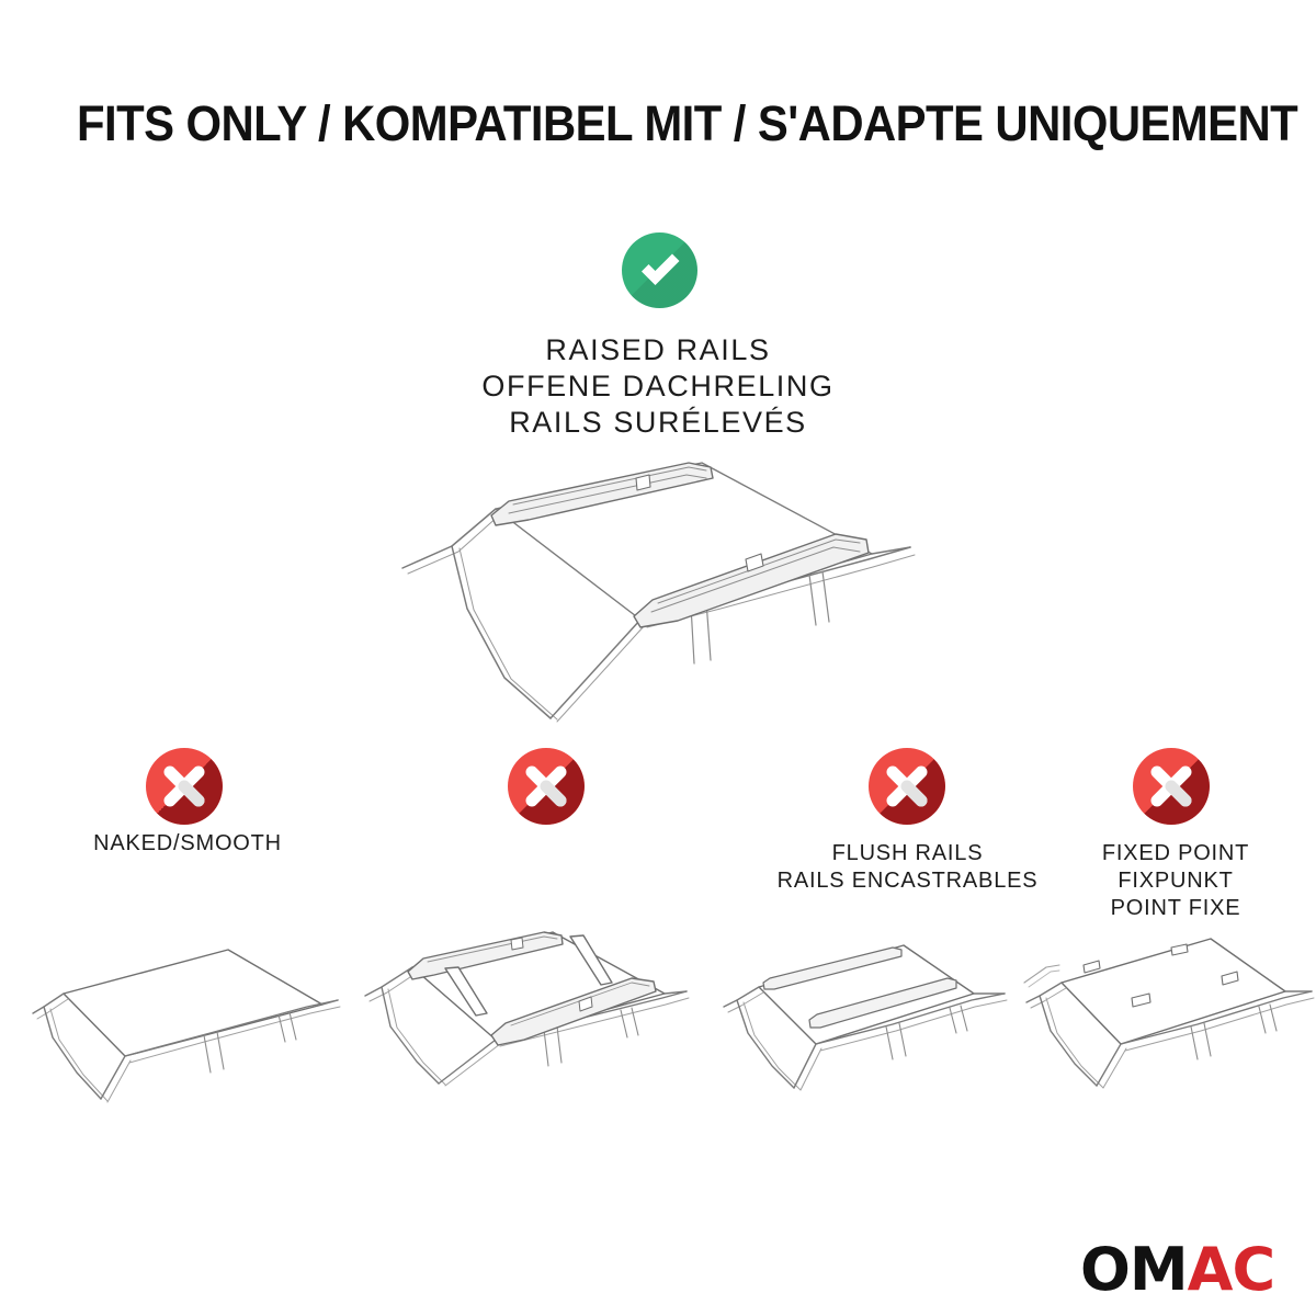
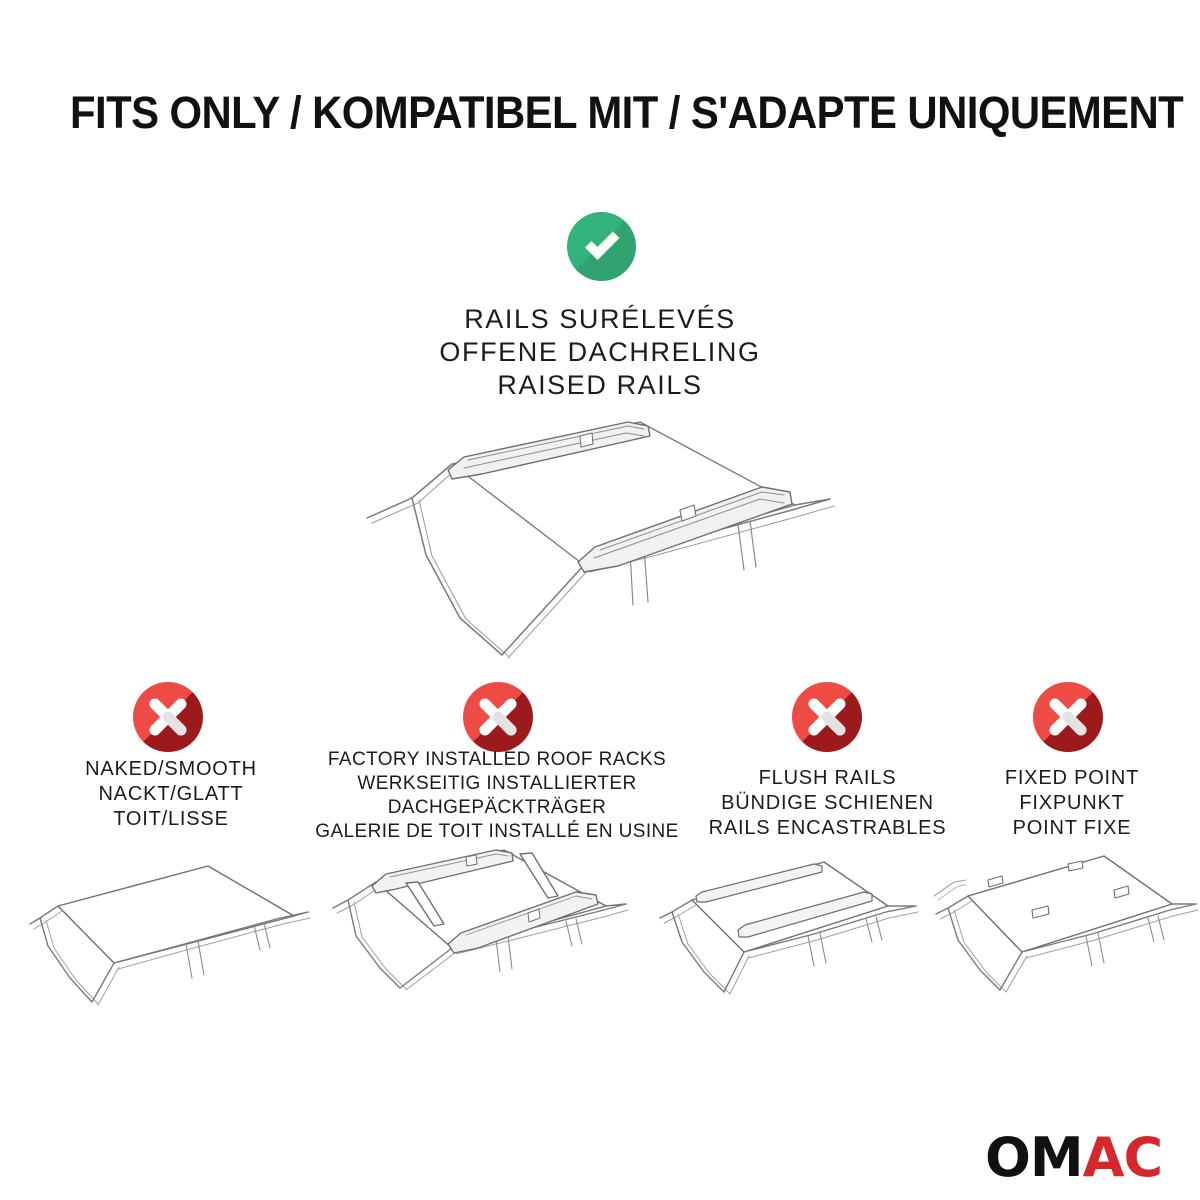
  FITS ONLY / KOMPATIBEL MIT / S'ADAPTE UNIQUEMENT
- RAISED RAILS
+ RAILS SURÉLEVÉS
  OFFENE DACHRELING
- RAILS SURÉLEVÉS
+ RAISED RAILS
  NAKED/SMOOTH
+ NACKT/GLATT
+ TOIT/LISSE
+ FACTORY INSTALLED ROOF RACKS
+ WERKSEITIG INSTALLIERTER
+ DACHGEPÄCKTRÄGER
+ GALERIE DE TOIT INSTALLÉ EN USINE
  FLUSH RAILS
+ BÜNDIGE SCHIENEN
  RAILS ENCASTRABLES
  FIXED POINT
  FIXPUNKT
  POINT FIXE
  OMAC
